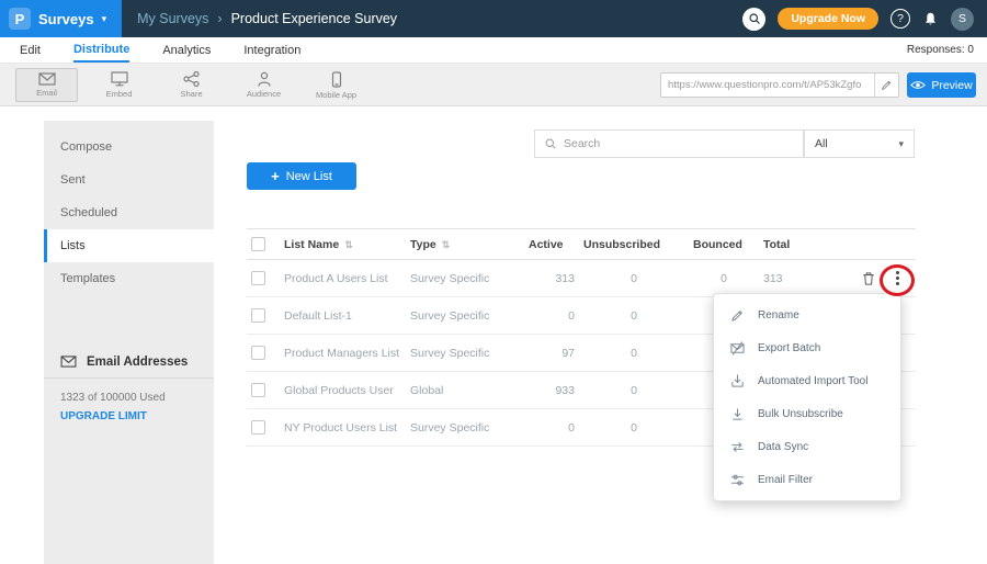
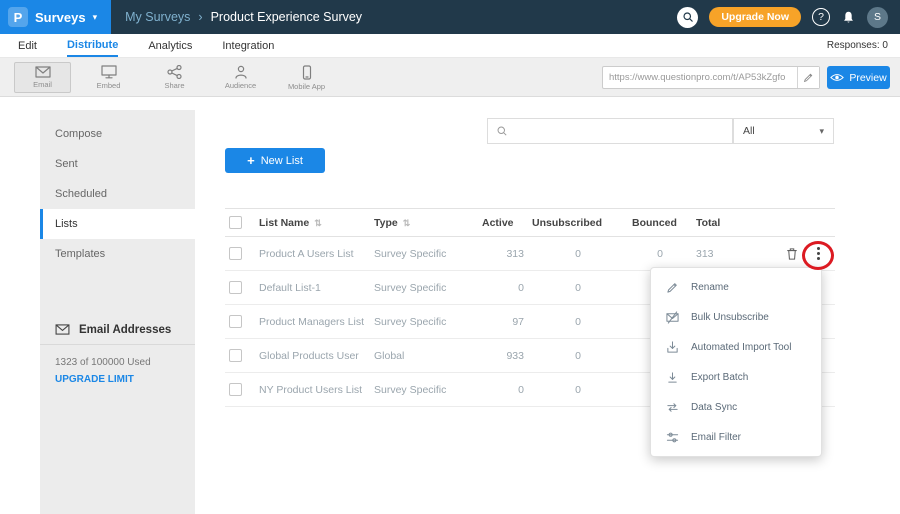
  P
  Surveys
  ▾
  My Surveys
  ›
  Product Experience Survey
  Upgrade Now
  ?
  S
  Edit
  Distribute
  Analytics
  Integration
  Responses: 0
  Email
  Embed
  Share
  Audience
  Mobile App
  https://www.questionpro.com/t/AP53kZgfo
  Preview
  Compose
  Sent
  Scheduled
  Lists
  Templates
  Email Addresses
  1323 of 100000 Used
  UPGRADE LIMIT
- Search
  All
  ▾
  +
  New List
  	List Name ⇅	Type ⇅	Active	Unsubscribed	Bounced	Total
  	Product A Users List	Survey Specific	313	0	0	313
  	Default List-1	Survey Specific	0	0
  	Product Managers List	Survey Specific	97	0
  	Global Products User	Global	933	0
  	NY Product Users List	Survey Specific	0	0
  Rename
- Export Batch
+ Bulk Unsubscribe
  Automated Import Tool
- Bulk Unsubscribe
+ Export Batch
  Data Sync
  Email Filter
